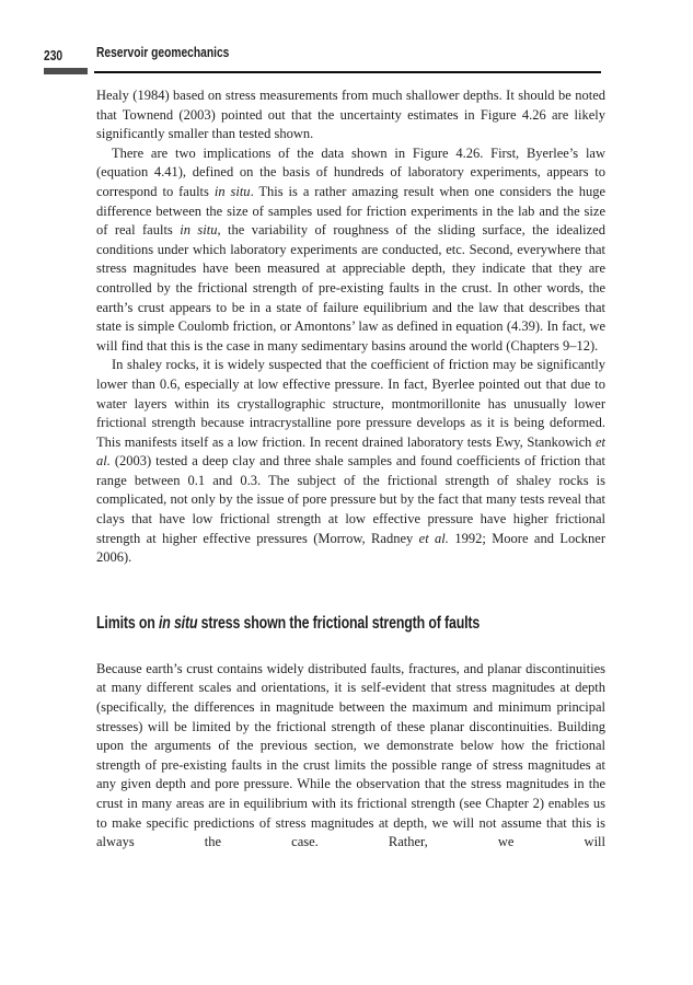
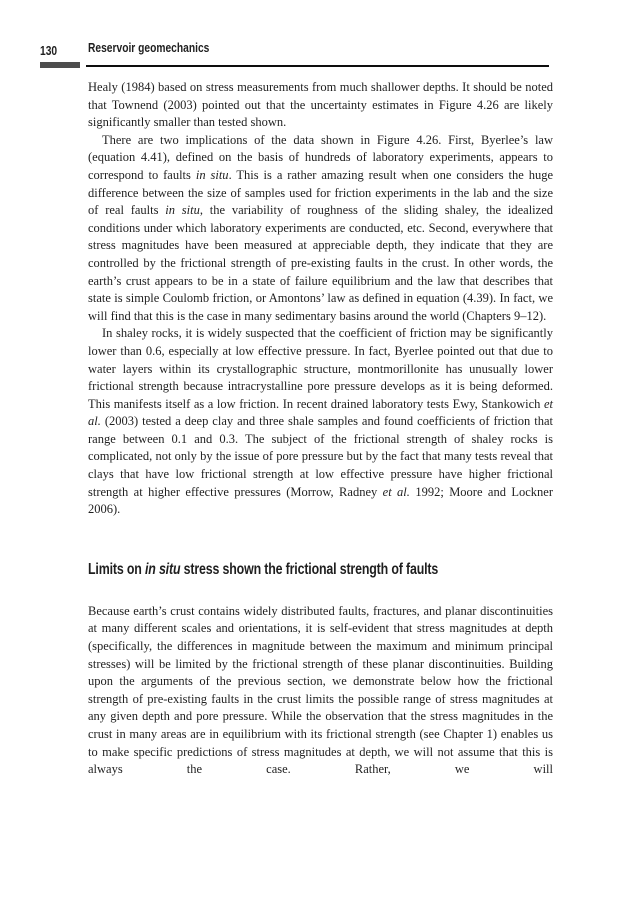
- 230
+ 130
  Reservoir geomechanics
  Healy (1984) based on stress measurements from much shallower depths. It should be noted that Townend (2003) pointed out that the uncertainty estimates in Figure 4.26 are likely significantly smaller than tested shown.
- There are two implications of the data shown in Figure 4.26. First, Byerlee’s law (equation 4.41), defined on the basis of hundreds of laboratory experiments, appears to correspond to faults in situ. This is a rather amazing result when one considers the huge difference between the size of samples used for friction experiments in the lab and the size of real faults in situ, the variability of roughness of the sliding surface, the idealized conditions under which laboratory experiments are conducted, etc. Second, everywhere that stress magnitudes have been measured at appreciable depth, they indicate that they are controlled by the frictional strength of pre-existing faults in the crust. In other words, the earth’s crust appears to be in a state of failure equilibrium and the law that describes that state is simple Coulomb friction, or Amontons’ law as defined in equation (4.39). In fact, we will find that this is the case in many sedimentary basins around the world (Chapters 9–12).
+ There are two implications of the data shown in Figure 4.26. First, Byerlee’s law (equation 4.41), defined on the basis of hundreds of laboratory experiments, appears to correspond to faults in situ. This is a rather amazing result when one considers the huge difference between the size of samples used for friction experiments in the lab and the size of real faults in situ, the variability of roughness of the sliding shaley, the idealized conditions under which laboratory experiments are conducted, etc. Second, everywhere that stress magnitudes have been measured at appreciable depth, they indicate that they are controlled by the frictional strength of pre-existing faults in the crust. In other words, the earth’s crust appears to be in a state of failure equilibrium and the law that describes that state is simple Coulomb friction, or Amontons’ law as defined in equation (4.39). In fact, we will find that this is the case in many sedimentary basins around the world (Chapters 9–12).
  In shaley rocks, it is widely suspected that the coefficient of friction may be significantly lower than 0.6, especially at low effective pressure. In fact, Byerlee pointed out that due to water layers within its crystallographic structure, montmorillonite has unusually lower frictional strength because intracrystalline pore pressure develops as it is being deformed. This manifests itself as a low friction. In recent drained laboratory tests Ewy, Stankowich et al. (2003) tested a deep clay and three shale samples and found coefficients of friction that range between 0.1 and 0.3. The subject of the frictional strength of shaley rocks is complicated, not only by the issue of pore pressure but by the fact that many tests reveal that clays that have low frictional strength at low effective pressure have higher frictional strength at higher effective pressures (Morrow, Radney et al. 1992; Moore and Lockner 2006).
  Limits on in situ stress shown the frictional strength of faults
- Because earth’s crust contains widely distributed faults, fractures, and planar discontinuities at many different scales and orientations, it is self-evident that stress magnitudes at depth (specifically, the differences in magnitude between the maximum and minimum principal stresses) will be limited by the frictional strength of these planar discontinuities. Building upon the arguments of the previous section, we demonstrate below how the frictional strength of pre-existing faults in the crust limits the possible range of stress magnitudes at any given depth and pore pressure. While the observation that the stress magnitudes in the crust in many areas are in equilibrium with its frictional strength (see Chapter 2) enables us to make specific predictions of stress magnitudes at depth, we will not assume that this is always the case. Rather, we will
+ Because earth’s crust contains widely distributed faults, fractures, and planar discontinuities at many different scales and orientations, it is self-evident that stress magnitudes at depth (specifically, the differences in magnitude between the maximum and minimum principal stresses) will be limited by the frictional strength of these planar discontinuities. Building upon the arguments of the previous section, we demonstrate below how the frictional strength of pre-existing faults in the crust limits the possible range of stress magnitudes at any given depth and pore pressure. While the observation that the stress magnitudes in the crust in many areas are in equilibrium with its frictional strength (see Chapter 1) enables us to make specific predictions of stress magnitudes at depth, we will not assume that this is always the case. Rather, we will
